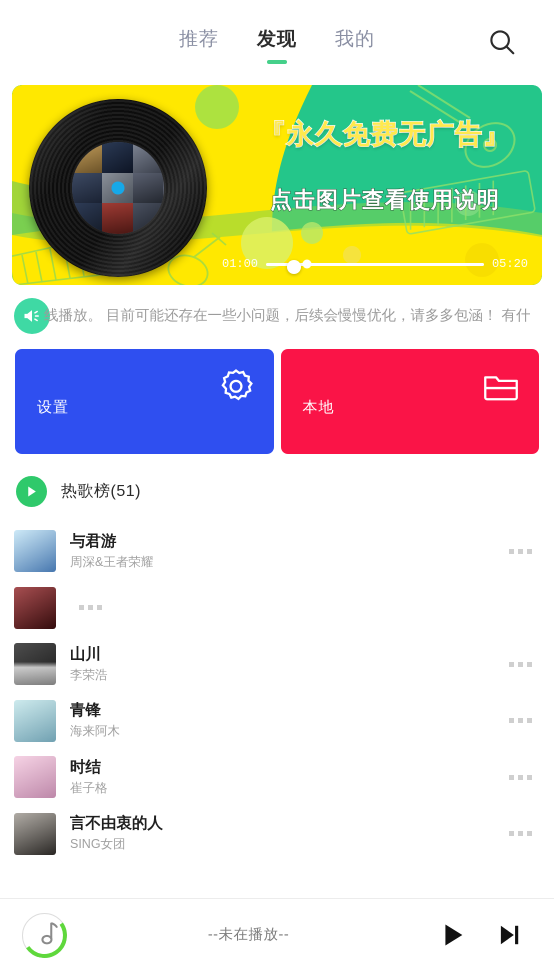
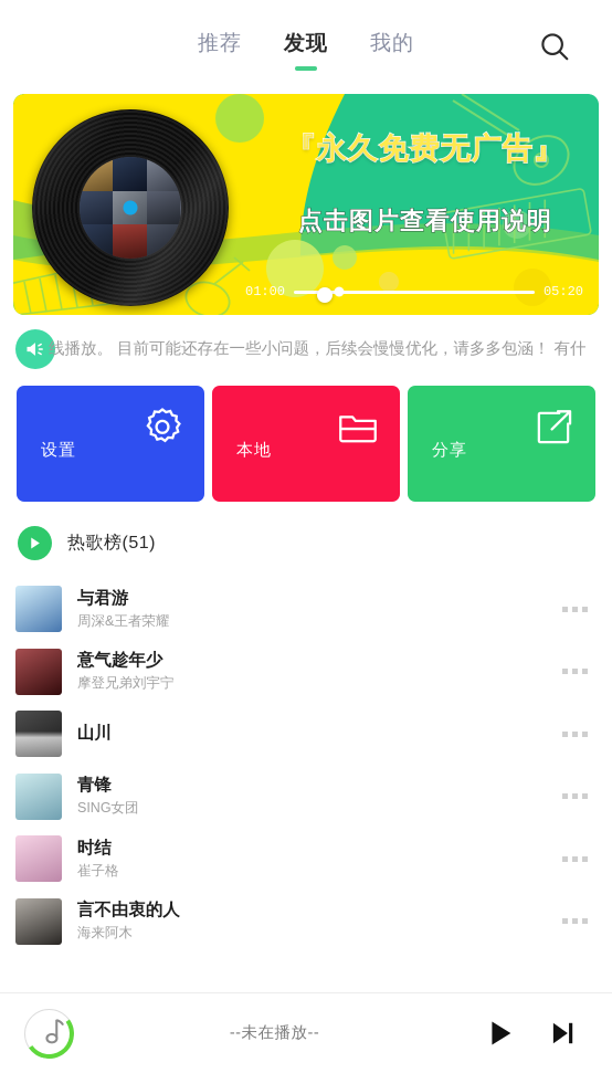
  推荐
  发现
  我的
  『永久免费无广告』
  点击图片查看使用说明
  01:00
  05:20
  线播放。 目前可能还存在一些小问题，后续会慢慢优化，请多多包涵！ 有什
  设置
  本地
+ 分享
  热歌榜(51)
  与君游
  周深&王者荣耀
+ 意气趁年少
+ 摩登兄弟刘宇宁
  山川
- 李荣浩
  青锋
- 海来阿木
+ SING女团
  时结
  崔子格
  言不由衷的人
- SING女团
+ 海来阿木
  --未在播放--
